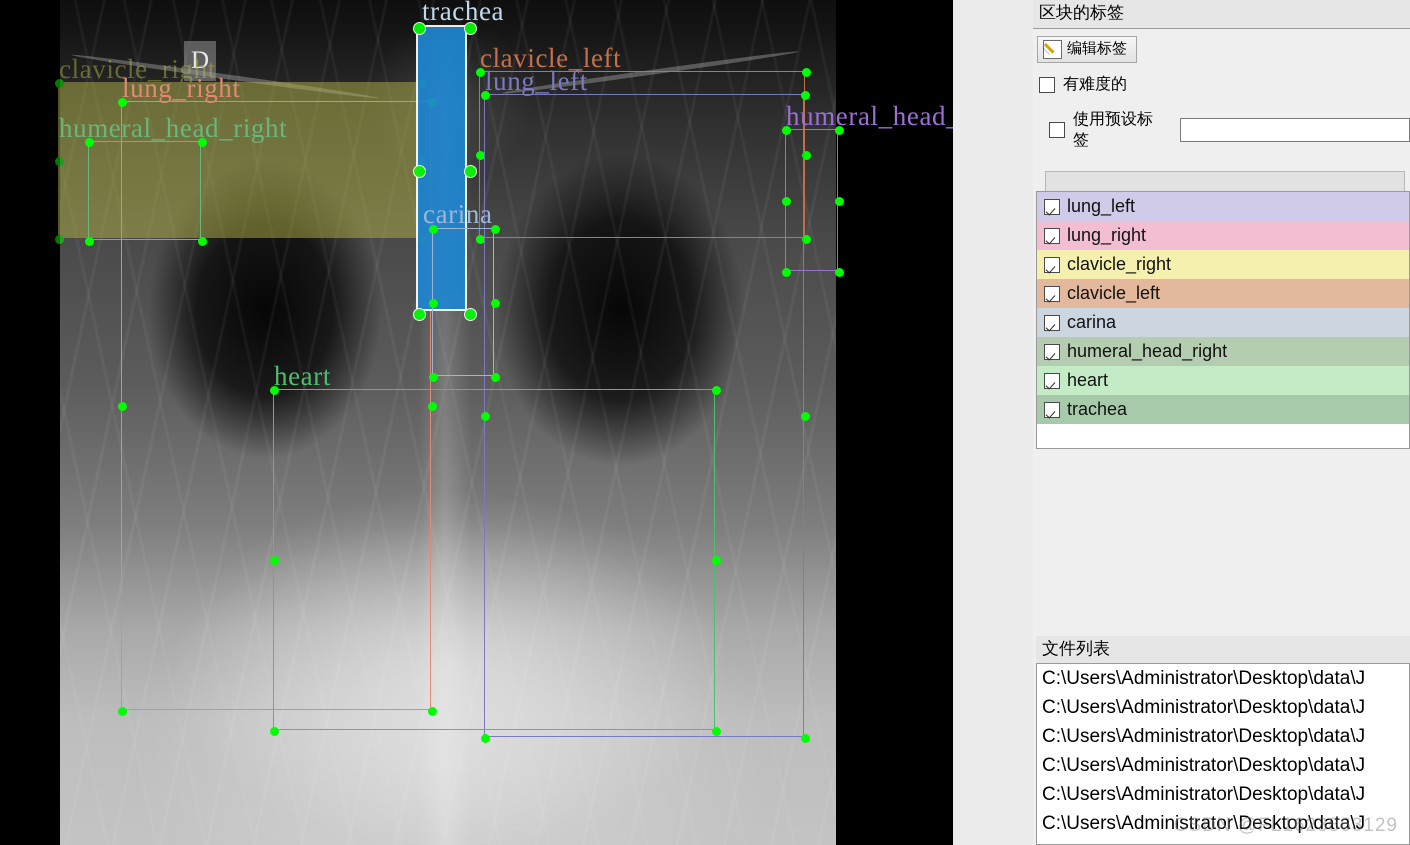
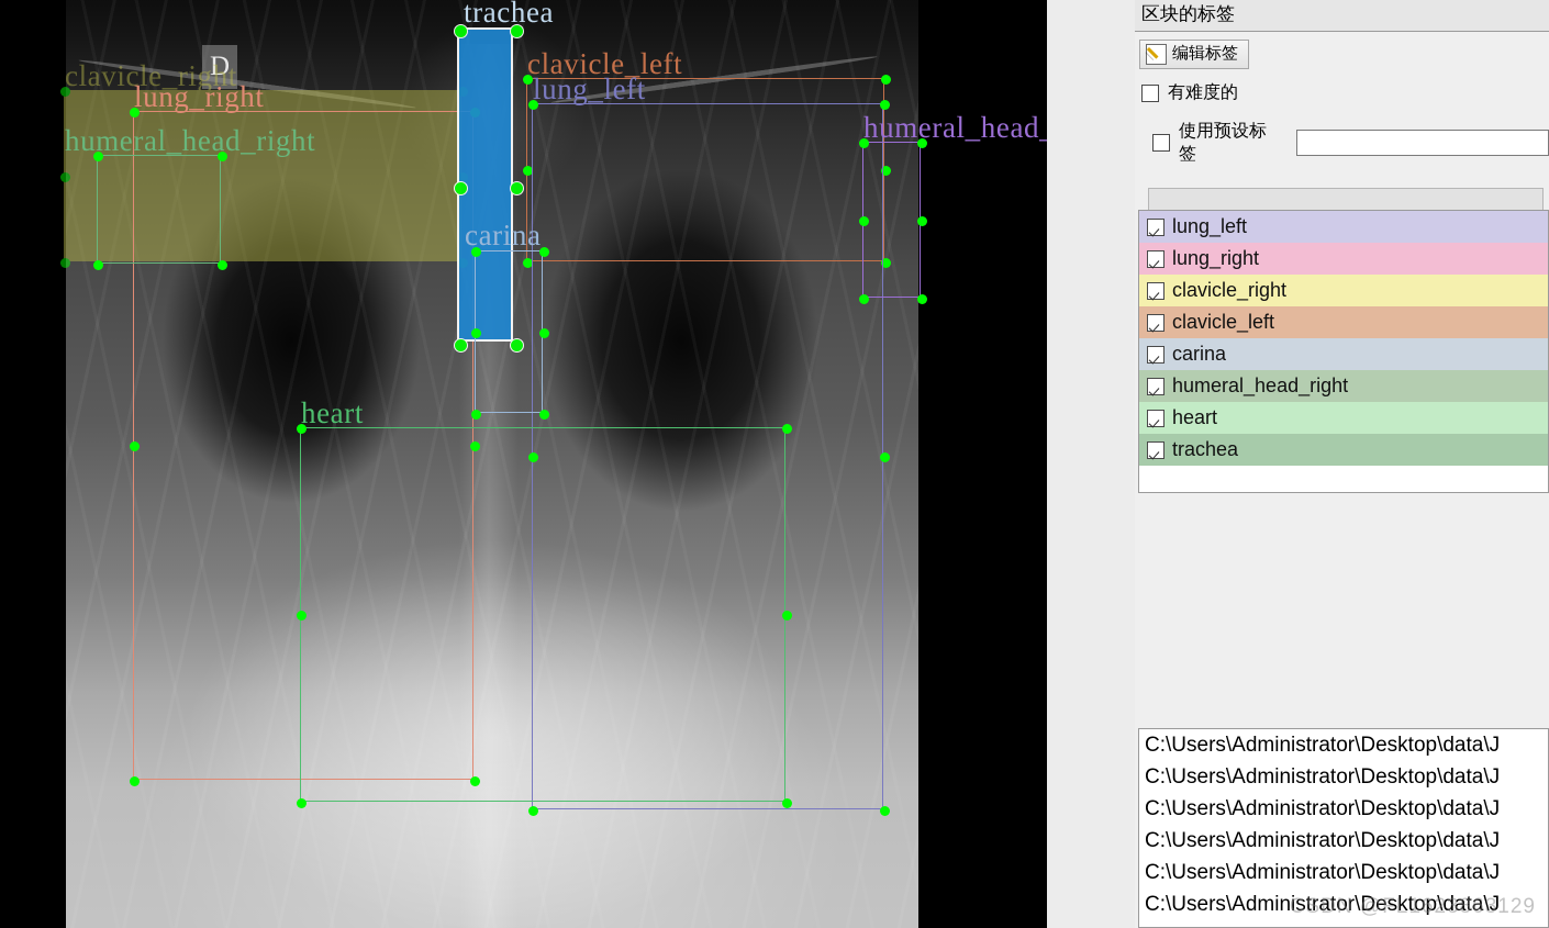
  D
  clavicle_right
  lung_right
  humeral_head_right
  trachea
  clavicle_left
  lung_left
  humeral_head
  carina
  heart
  区块的标签
  编辑标签
  有难度的
  使用预设标签
  lung_left
  lung_right
  clavicle_right
  clavicle_left
  carina
  humeral_head_right
  heart
  trachea
- 文件列表
  C:\Users\Administrator\Desktop\data\J
  C:\Users\Administrator\Desktop\data\J
  C:\Users\Administrator\Desktop\data\J
  C:\Users\Administrator\Desktop\data\J
  C:\Users\Administrator\Desktop\data\J
  C:\Users\Administrator\Desktop\data\J
  CSDN @FL1623863129
